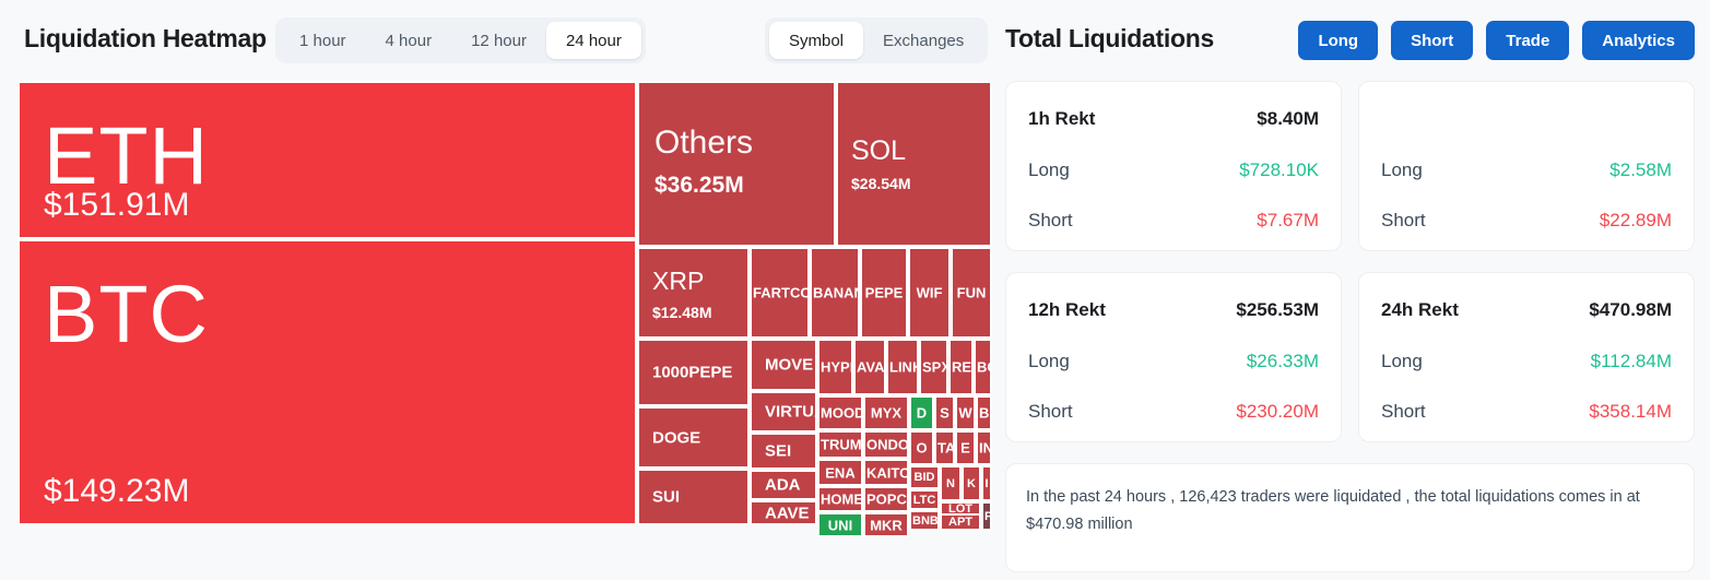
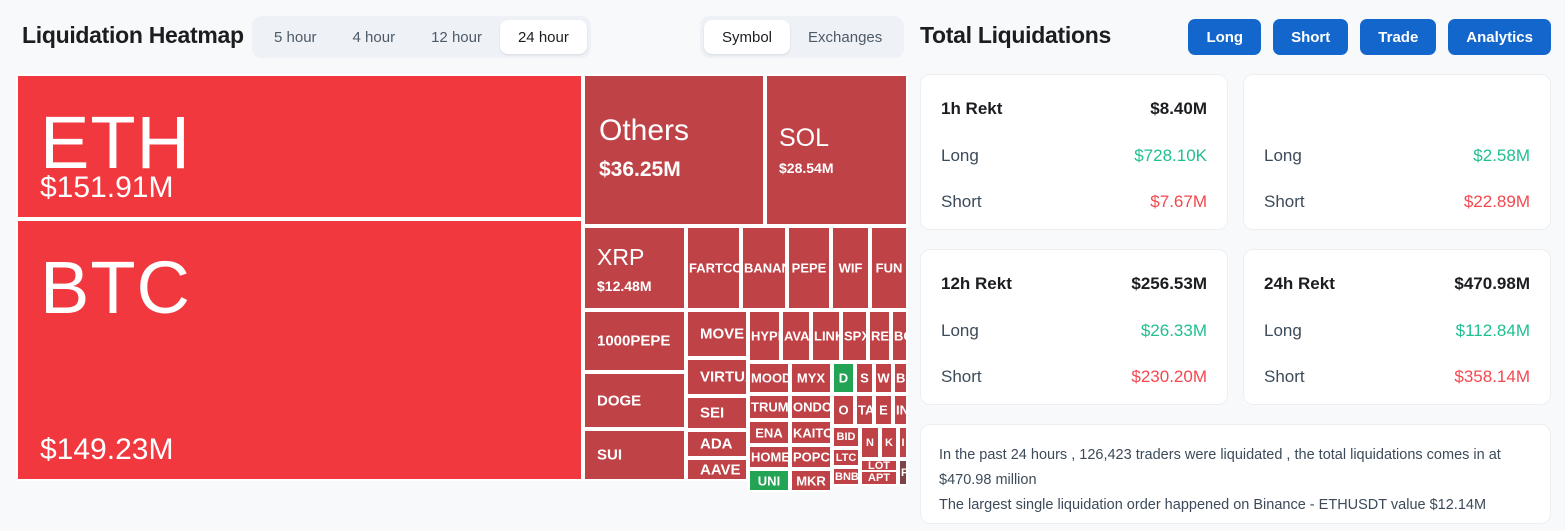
  Liquidation Heatmap
- 1 hour
+ 5 hour
  4 hour
  12 hour
  24 hour
  Symbol
  Exchanges
  Total Liquidations
  Long
  Short
  Trade
  Analytics
  ETH
  $151.91M
  BTC
  $149.23M
  Others
  $36.25M
  SOL
  $28.54M
  XRP
  $12.48M
  FARTCO
  PEPE
  WIF
  FUN
  1000PEPE
  DOGE
  SUI
  MOVE
  VIRTU
  SEI
  ADA
  AAVE
  HYP
  AVA
  LIN
  SPX
  MYX
  D
  S
  W
  B
  TRUM
  ONDO
  O
  TA
  E
  IN
  ENA
  KAITO
  BID
  N
  K
  I
  HOME
  LTC
  LOT
  UNI
  MKR
  BNB
  APT
  P
  1h Rekt
  $8.40M
  Long
  $728.10K
  Short
  $7.67M
  Long
  $2.58M
  Short
  $22.89M
  12h Rekt
  $256.53M
  Long
  $26.33M
  Short
  $230.20M
  24h Rekt
  $470.98M
  Long
  $112.84M
  Short
  $358.14M
  In the past 24 hours , 126,423 traders were liquidated , the total liquidations comes in at $470.98 million
+ The largest single liquidation order happened on Binance - ETHUSDT value $12.14M
